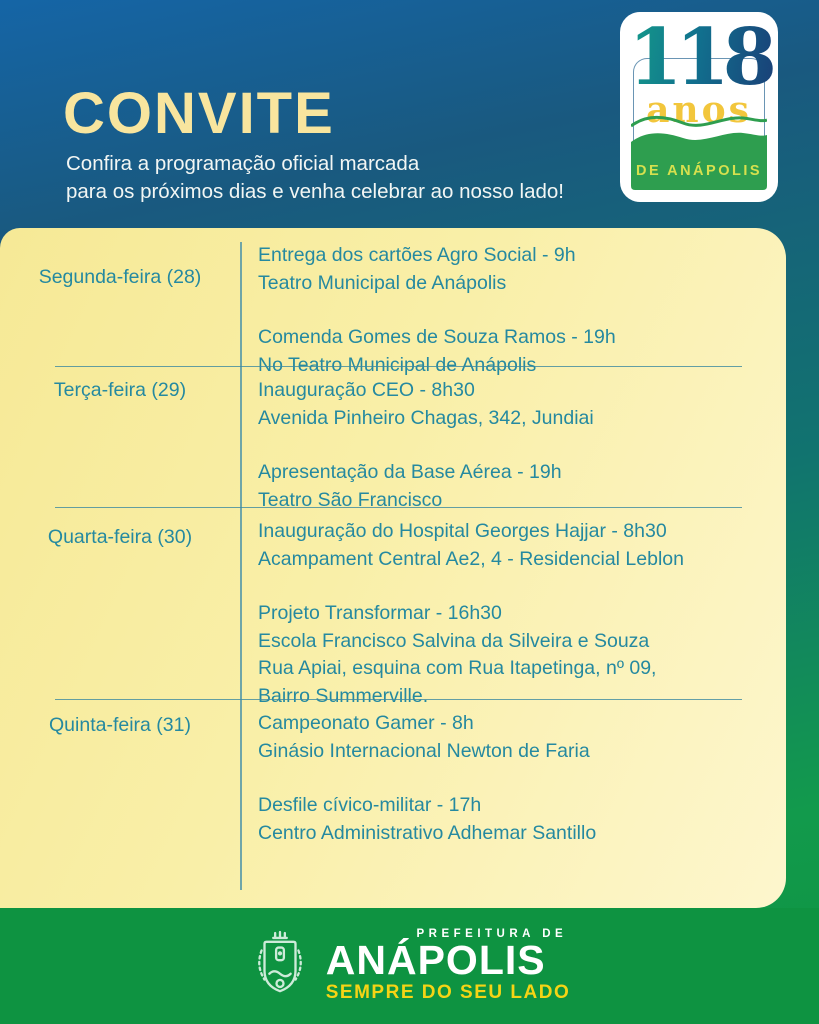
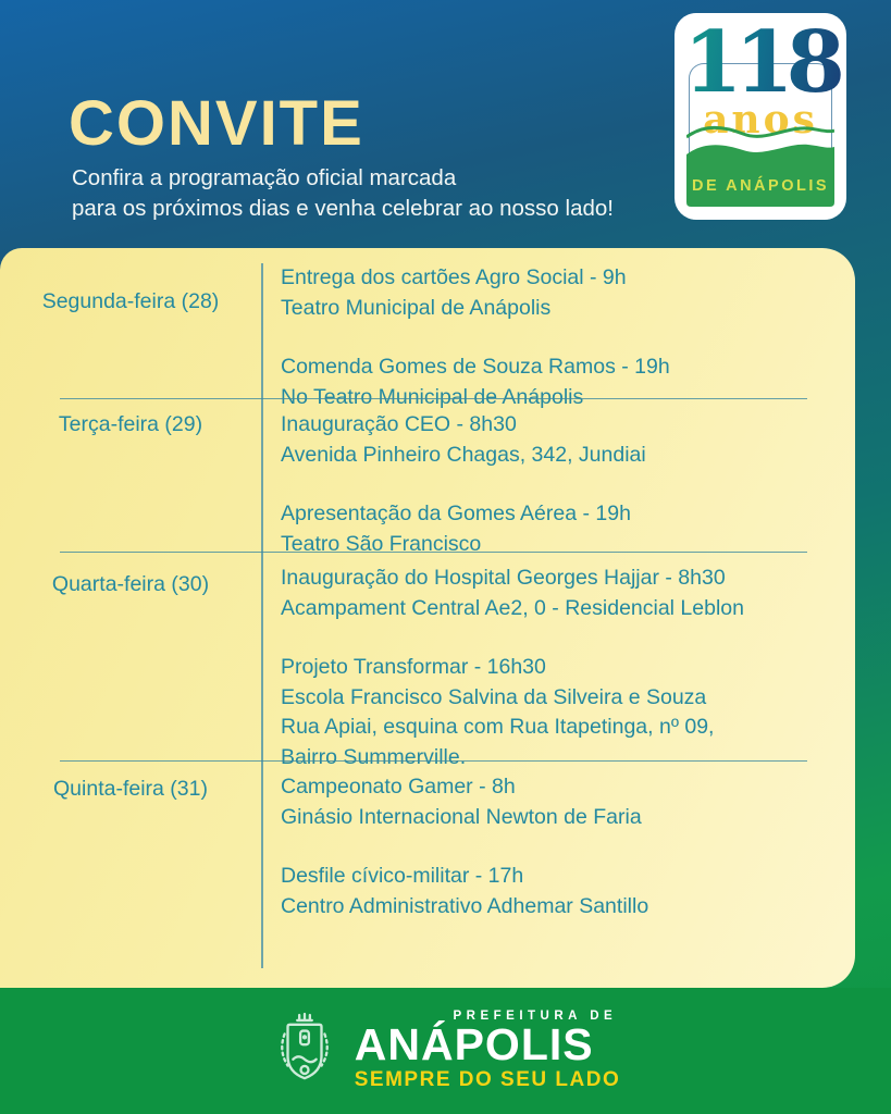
  CONVITE
  Confira a programação oficial marcada
  para os próximos dias e venha celebrar ao nosso lado!
  118
  anos
  DE ANÁPOLIS
  Segunda-feira (28)
  Entrega dos cartões Agro Social - 9h
  Teatro Municipal de Anápolis
  Comenda Gomes de Souza Ramos - 19h
  No Teatro Municipal de Anápolis
  Terça-feira (29)
  Inauguração CEO - 8h30
  Avenida Pinheiro Chagas, 342, Jundiai
- Apresentação da Base Aérea - 19h
+ Apresentação da Gomes Aérea - 19h
  Teatro São Francisco
  Quarta-feira (30)
  Inauguração do Hospital Georges Hajjar - 8h30
- Acampament Central Ae2, 4 - Residencial Leblon
+ Acampament Central Ae2, 0 - Residencial Leblon
  Projeto Transformar - 16h30
  Escola Francisco Salvina da Silveira e Souza
  Rua Apiai, esquina com Rua Itapetinga, nº 09,
  Bairro Summerville.
  Quinta-feira (31)
  Campeonato Gamer - 8h
  Ginásio Internacional Newton de Faria
  Desfile cívico-militar - 17h
  Centro Administrativo Adhemar Santillo
  PREFEITURA DE
  ANÁPOLIS
  SEMPRE DO SEU LADO
